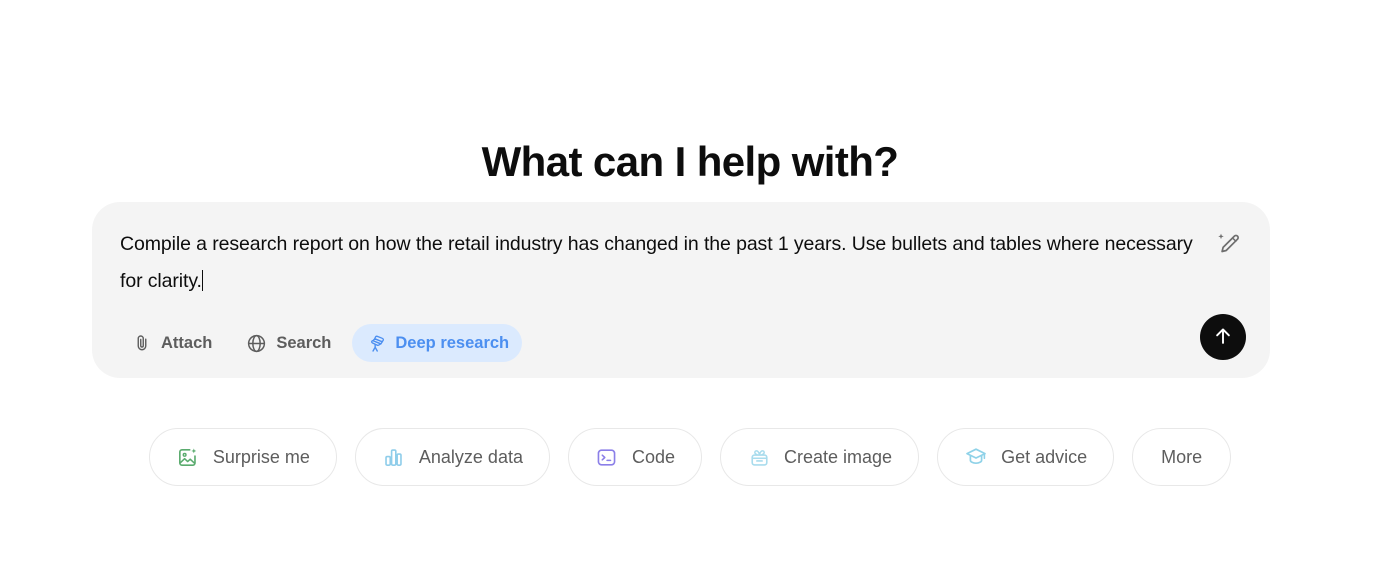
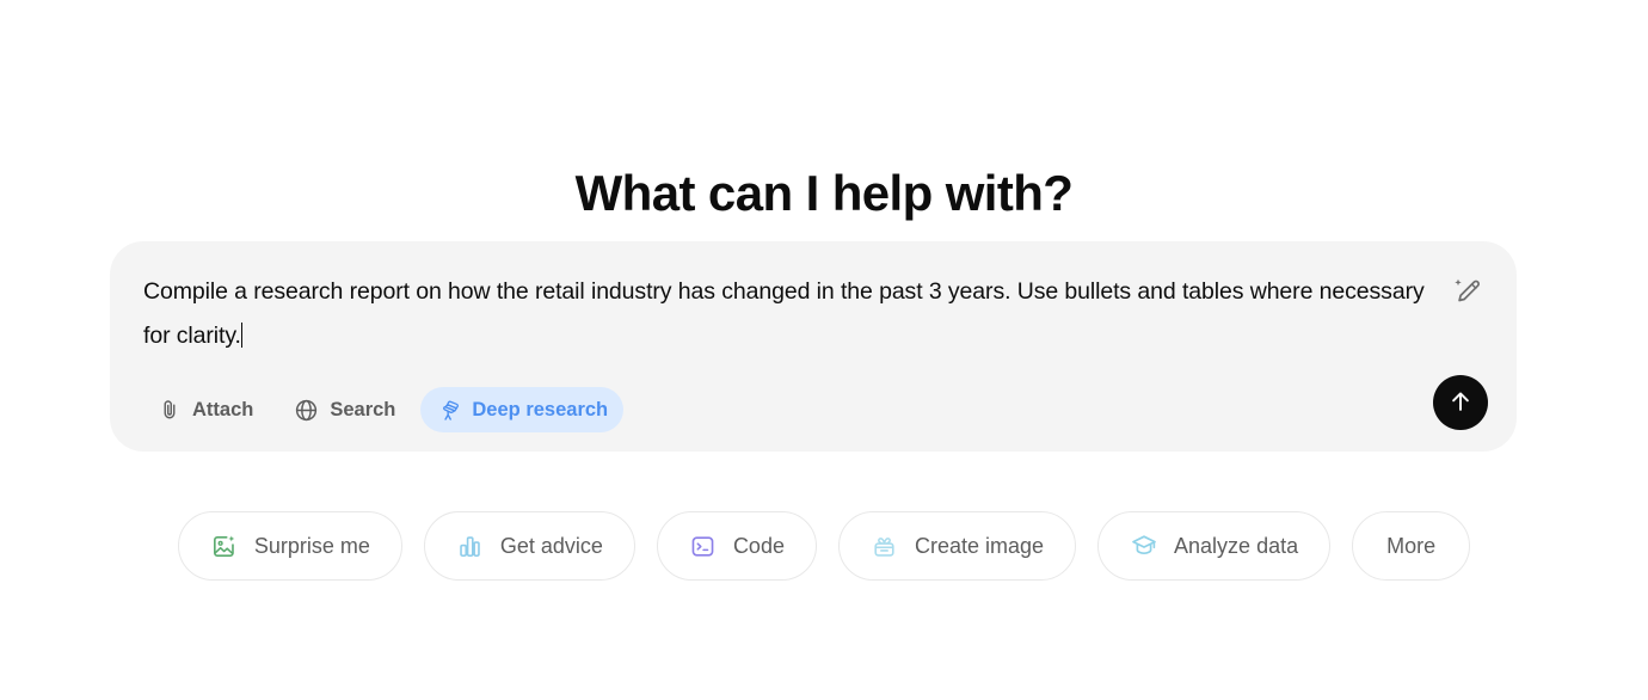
  What can I help with?
- Compile a research report on how the retail industry has changed in the past 1 years. Use bullets and tables where necessary for clarity.
+ Compile a research report on how the retail industry has changed in the past 3 years. Use bullets and tables where necessary for clarity.
  Attach
  Search
  Deep research
  Surprise me
- Analyze data
+ Get advice
  Code
  Create image
- Get advice
+ Analyze data
  More
